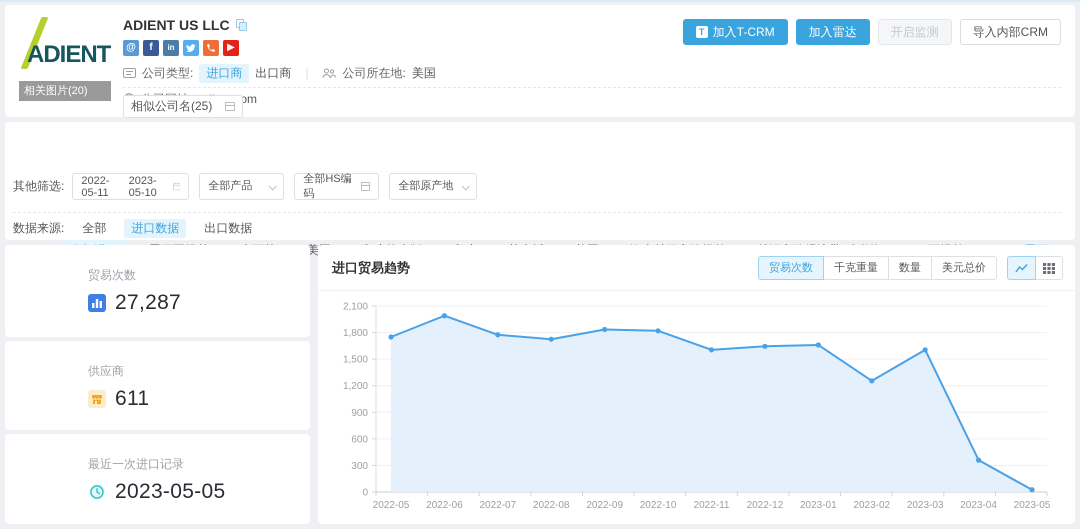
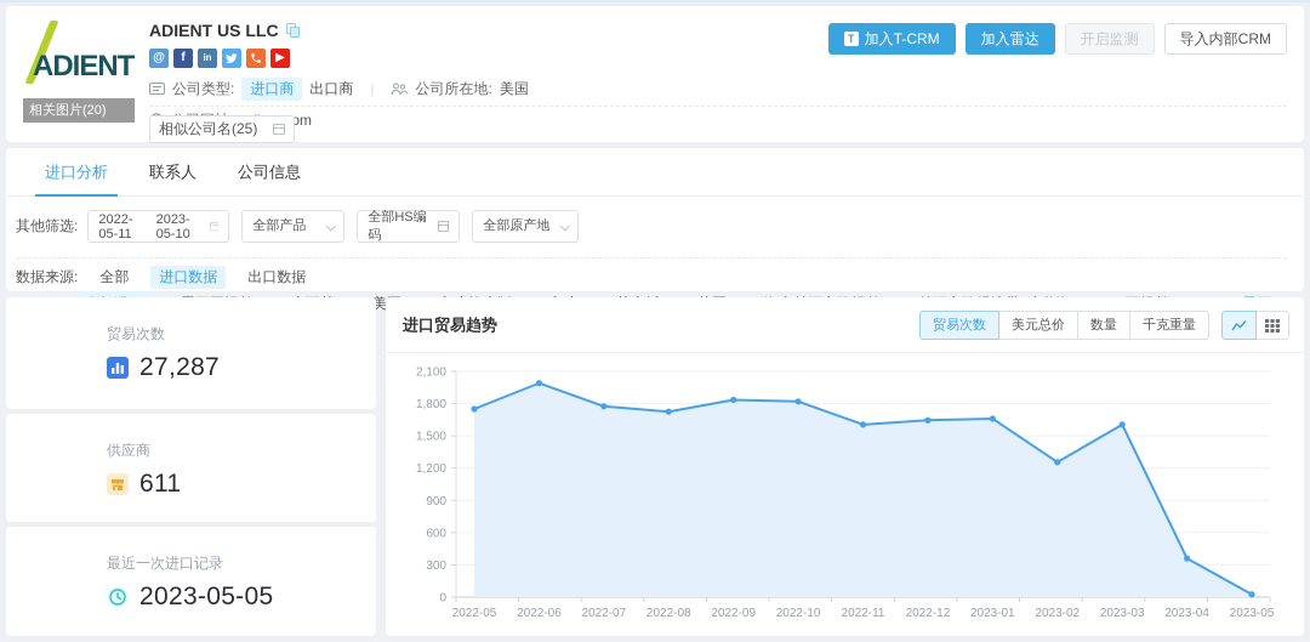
  ADIENT
  相关图片(20)
  ADIENT US LLC
  @
  f
  in
  ▶
  公司类型:
  进口商
  出口商
  公司所在地:
  美国
  相似公司名(25)
  T
  加入T-CRM
  加入雷达
  开启监测
  导入内部CRM
+ 进口分析
+ 联系人
+ 公司信息
  其他筛选:
  2022-05-11
  2023-05-10
  全部产品
  全部HS编码
  全部原产地
  数据来源:
  全部
  进口数据
  出口数据
  贸易次数
  27,287
  供应商
  611
  最近一次进口记录
  2023-05-05
  进口贸易趋势
  贸易次数
- 千克重量
+ 美元总价
  数量
- 美元总价
+ 千克重量
  0
  300
  600
  900
  1,200
  1,500
  1,800
  2,100
  2022-05
  2022-06
  2022-07
  2022-08
  2022-09
  2022-10
  2022-11
  2022-12
  2023-01
  2023-02
  2023-03
  2023-04
  2023-05
